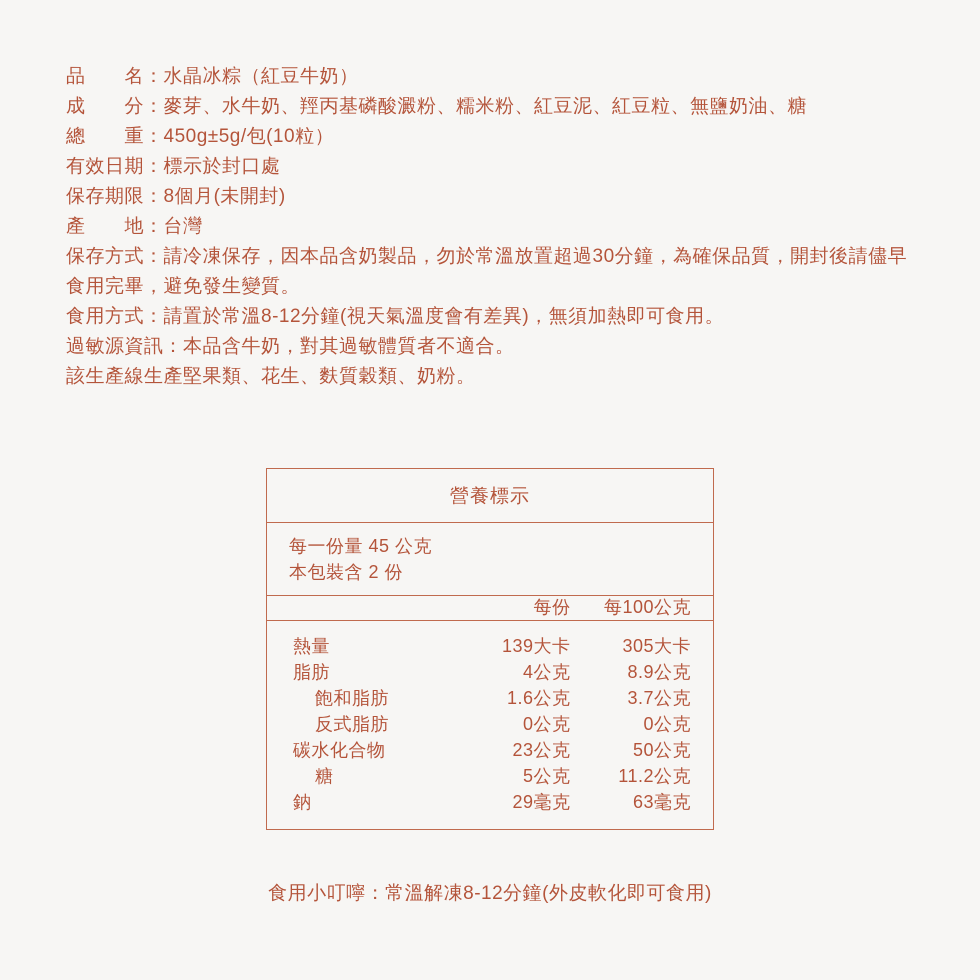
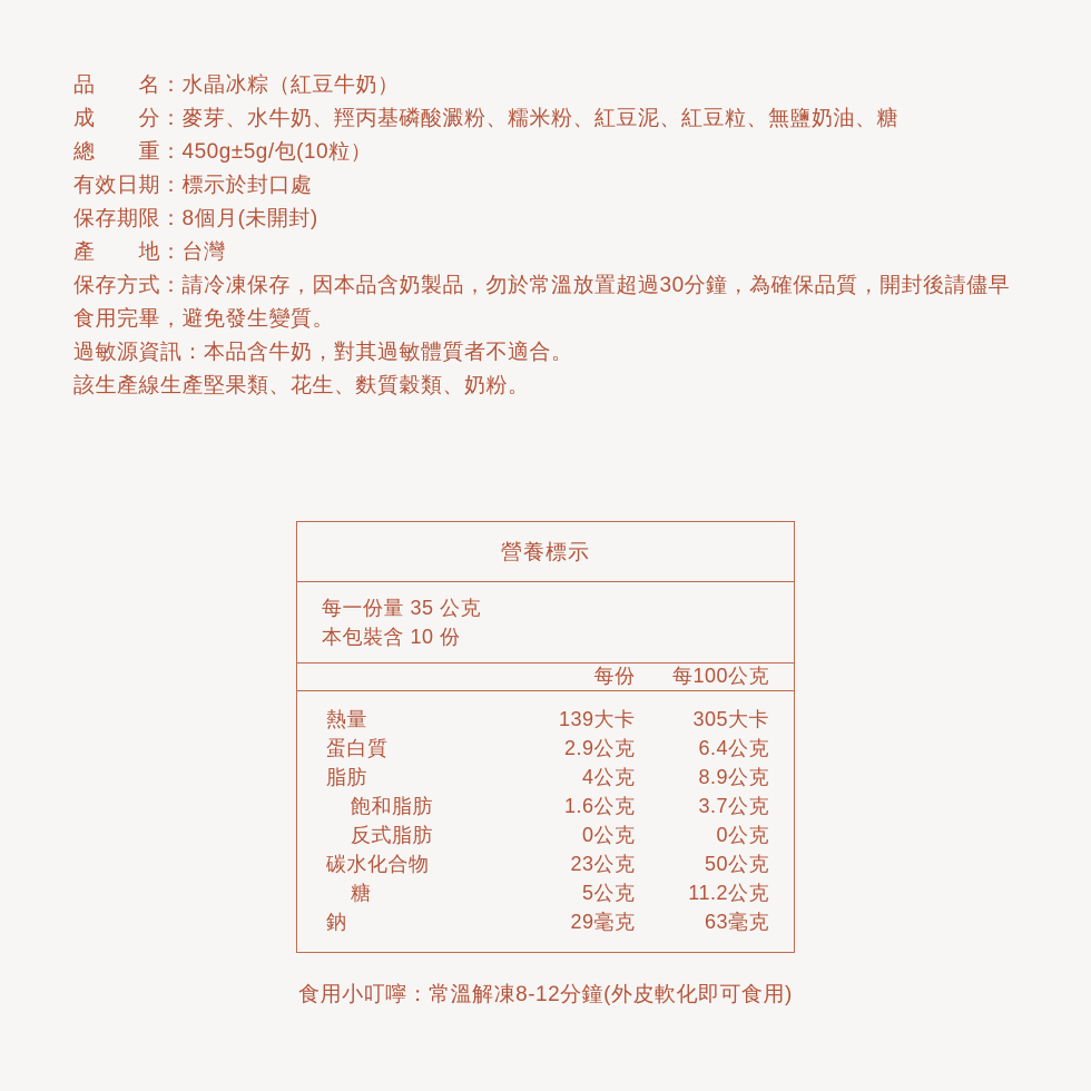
  品 名：水晶冰粽（紅豆牛奶）
  成 分：麥芽、水牛奶、羥丙基磷酸澱粉、糯米粉、紅豆泥、紅豆粒、無鹽奶油、糖
  總 重：450g±5g/包(10粒）
  有效日期：標示於封口處
  保存期限：8個月(未開封)
  產 地：台灣
  保存方式：請冷凍保存，因本品含奶製品，勿於常溫放置超過30分鐘，為確保品質，開封後請儘早食用完畢，避免發生變質。
- 食用方式：請置於常溫8-12分鐘(視天氣溫度會有差異)，無須加熱即可食用。
  過敏源資訊：本品含牛奶，對其過敏體質者不適合。
  該生產線生產堅果類、花生、麩質穀類、奶粉。
  營養標示
- 每一份量 45 公克
+ 每一份量 35 公克
- 本包裝含 2 份
+ 本包裝含 10 份
  	每份	每100公克
  熱量	139大卡	305大卡
+ 蛋白質	2.9公克	6.4公克
  脂肪	4公克	8.9公克
  飽和脂肪	1.6公克	3.7公克
  反式脂肪	0公克	0公克
  碳水化合物	23公克	50公克
  糖	5公克	11.2公克
  鈉	29毫克	63毫克
  食用小叮嚀：常溫解凍8-12分鐘(外皮軟化即可食用)
